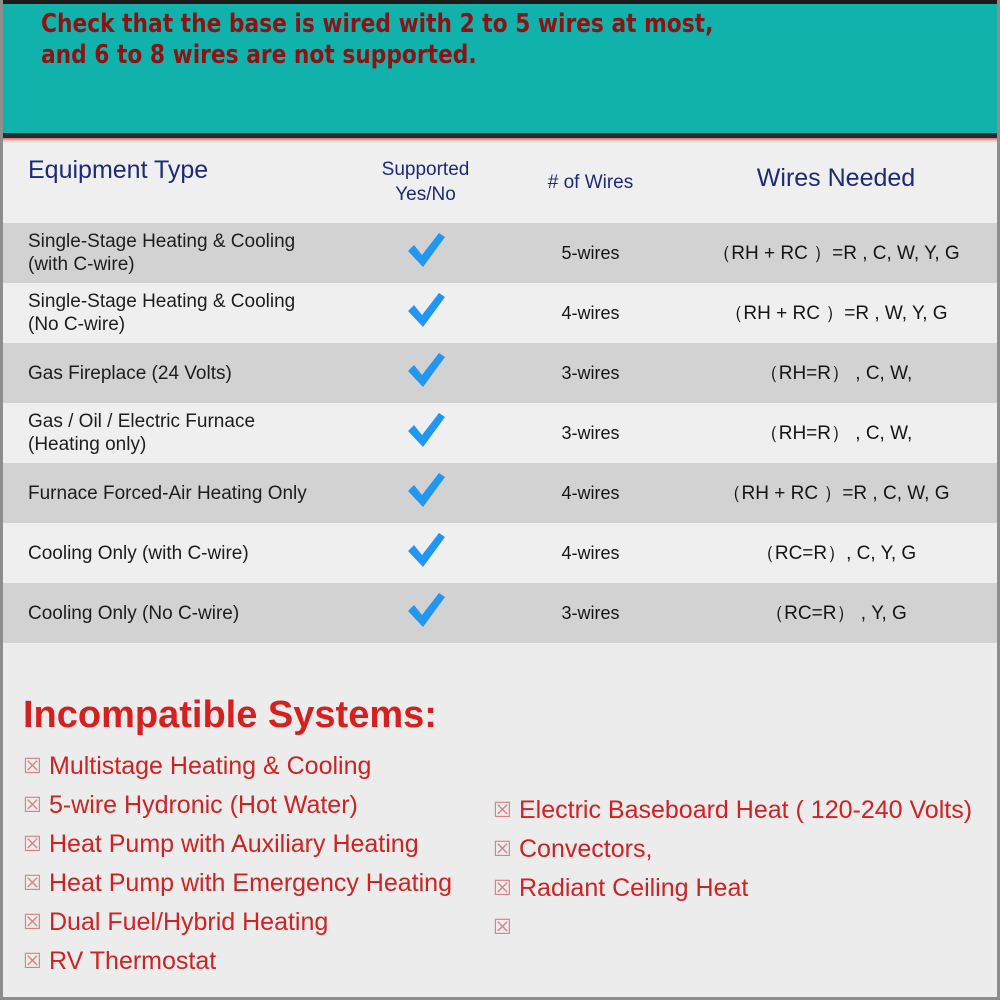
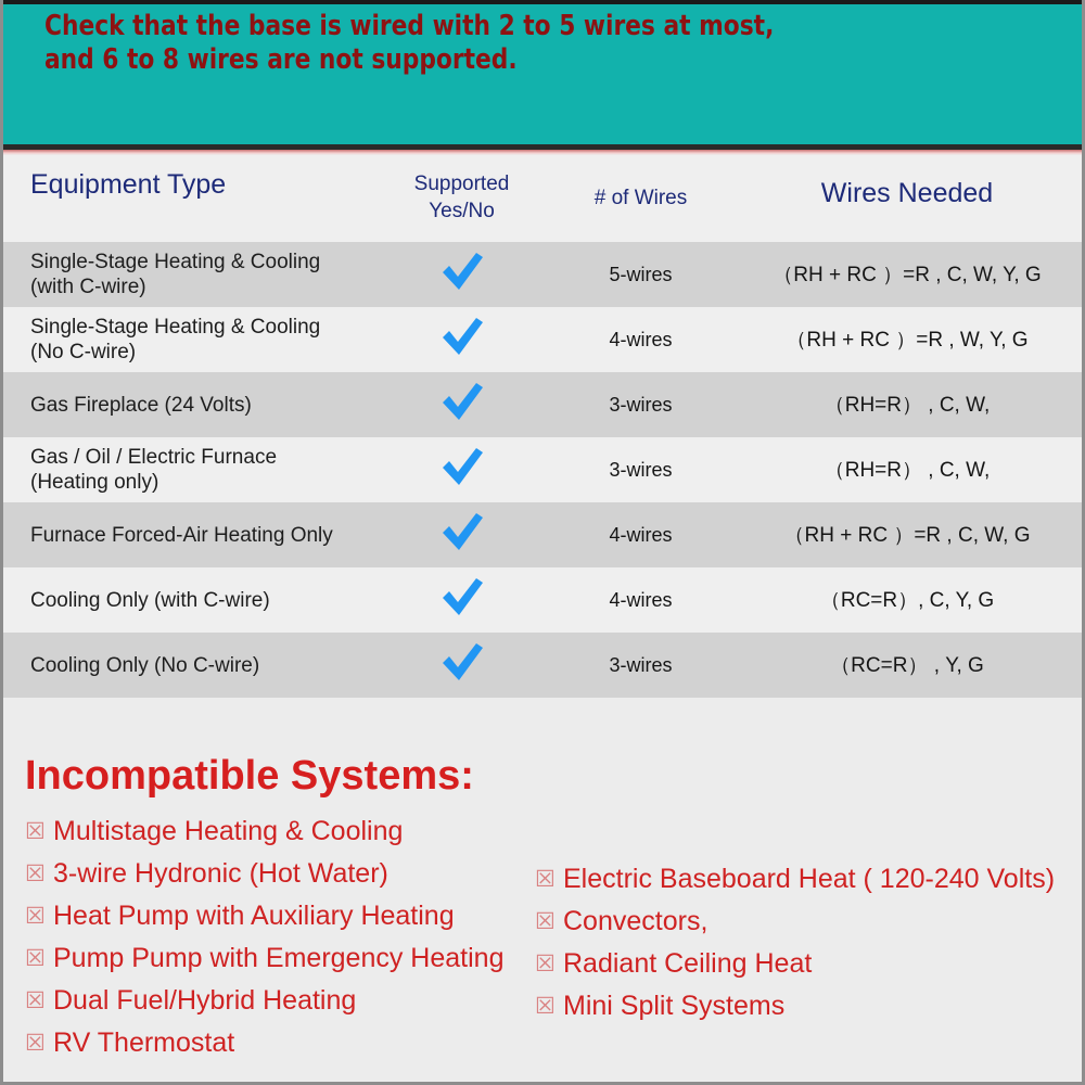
  Check that the base is wired with 2 to 5 wires at most,
  and 6 to 8 wires are not supported.
  Equipment Type
  Supported
  Yes/No
  # of Wires
  Wires Needed
  Single-Stage Heating & Cooling
  (with C-wire)
  5-wires
  （RH + RC ）=R , C, W, Y, G
  Single-Stage Heating & Cooling
  (No C-wire)
  4-wires
  （RH + RC ）=R , W, Y, G
  Gas Fireplace (24 Volts)
  3-wires
  （RH=R） , C, W,
  Gas / Oil / Electric Furnace
  (Heating only)
  3-wires
  （RH=R） , C, W,
  Furnace Forced-Air Heating Only
  4-wires
  （RH + RC ）=R , C, W, G
  Cooling Only (with C-wire)
  4-wires
  （RC=R）, C, Y, G
  Cooling Only (No C-wire)
  3-wires
  （RC=R） , Y, G
  Incompatible Systems:
  ☒
  Multistage Heating & Cooling
  ☒
- 5-wire Hydronic (Hot Water)
+ 3-wire Hydronic (Hot Water)
  ☒
  Heat Pump with Auxiliary Heating
  ☒
- Heat Pump with Emergency Heating
+ Pump Pump with Emergency Heating
  ☒
  Dual Fuel/Hybrid Heating
  ☒
  RV Thermostat
  ☒
  Electric Baseboard Heat ( 120-240 Volts)
  ☒
  Convectors,
  ☒
  Radiant Ceiling Heat
  ☒
+ Mini Split Systems
